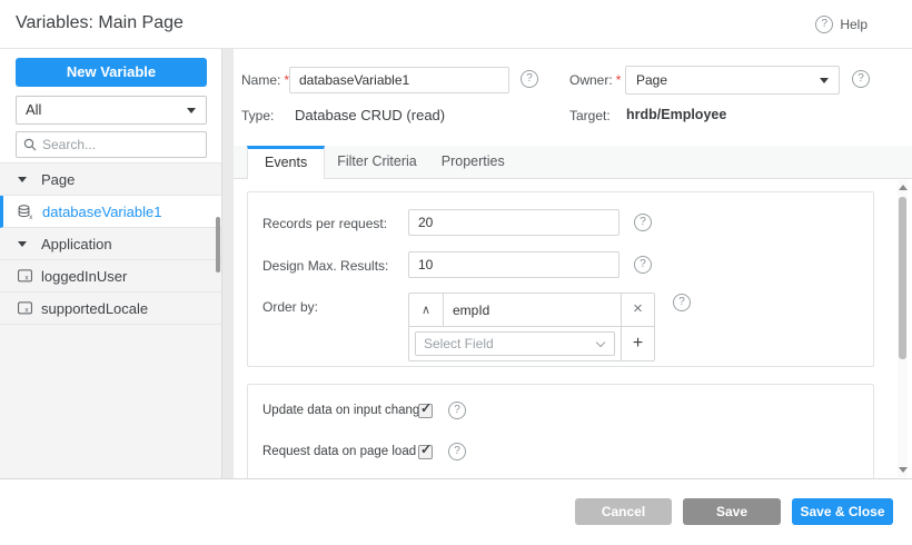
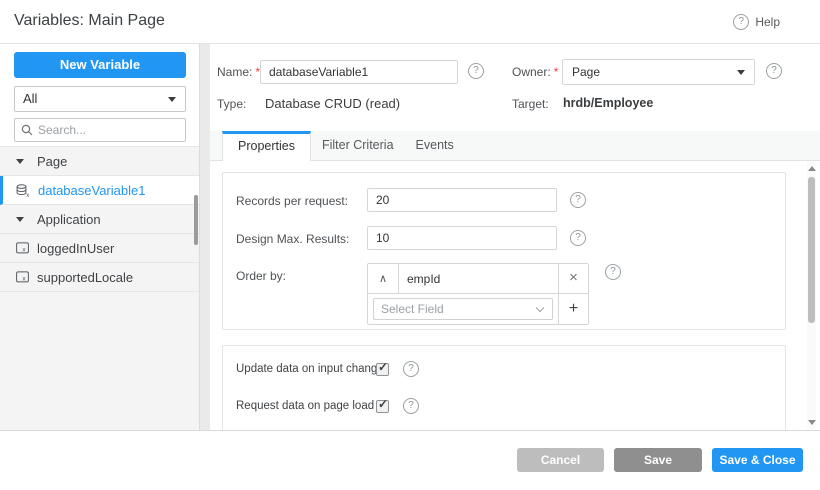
  Variables: Main Page
  ?
  Help
  New Variable
  All
  Search...
  Page
  databaseVariable1
  Application
  loggedInUser
  supportedLocale
  Name: *
  databaseVariable1
  ?
  Owner: *
  Page
  ?
  Type:
  Database CRUD (read)
  Target:
  hrdb/Employee
- Events
+ Properties
  Filter Criteria
- Properties
+ Events
  Records per request:
  20
  ?
  Design Max. Results:
  10
  ?
  Order by:
  ∧
  empId
  ×
  Select Field
  +
  ?
  Update data on input chang
  ✓
  ?
  Request data on page load
  ✓
  ?
  Cancel
  Save
  Save & Close
